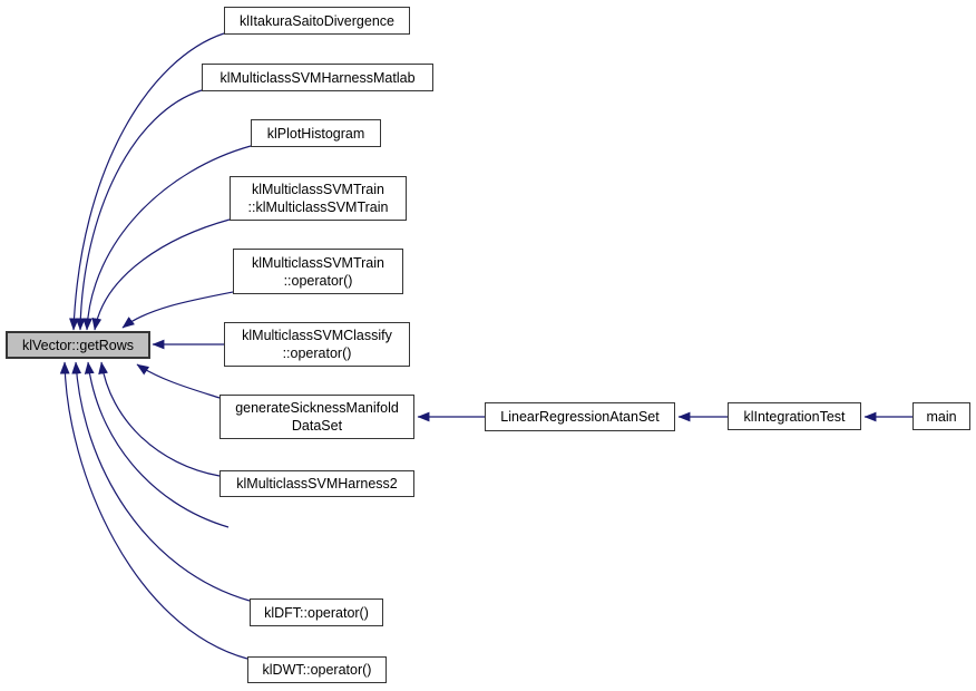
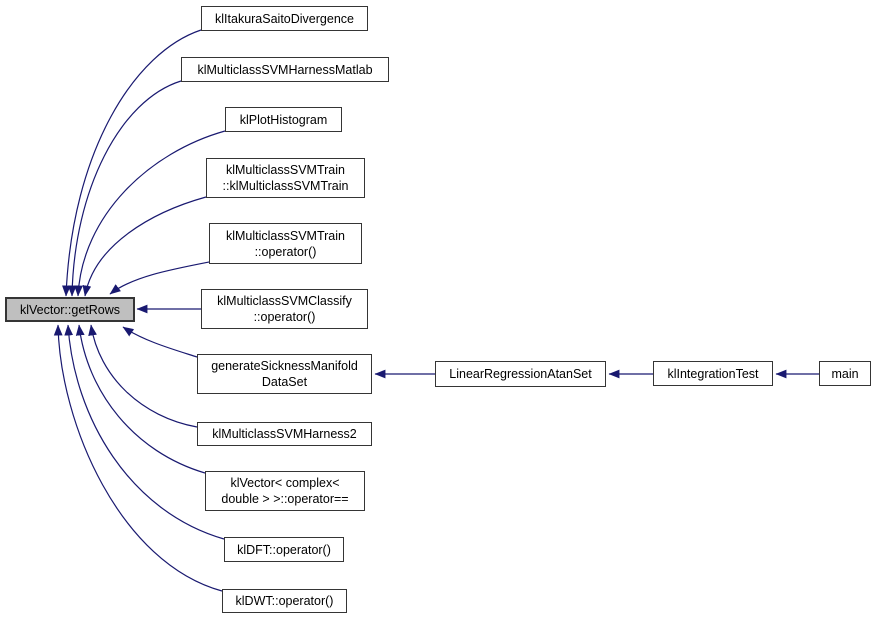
  klVector::getRows
  klItakuraSaitoDivergence
  klMulticlassSVMHarnessMatlab
  klPlotHistogram
  klMulticlassSVMTrain
  ::klMulticlassSVMTrain
  klMulticlassSVMTrain
  ::operator()
  klMulticlassSVMClassify
  ::operator()
  generateSicknessManifold
  DataSet
  klMulticlassSVMHarness2
+ klVector< complex<
+ double > >::operator==
  klDFT::operator()
  klDWT::operator()
  LinearRegressionAtanSet
  klIntegrationTest
  main
